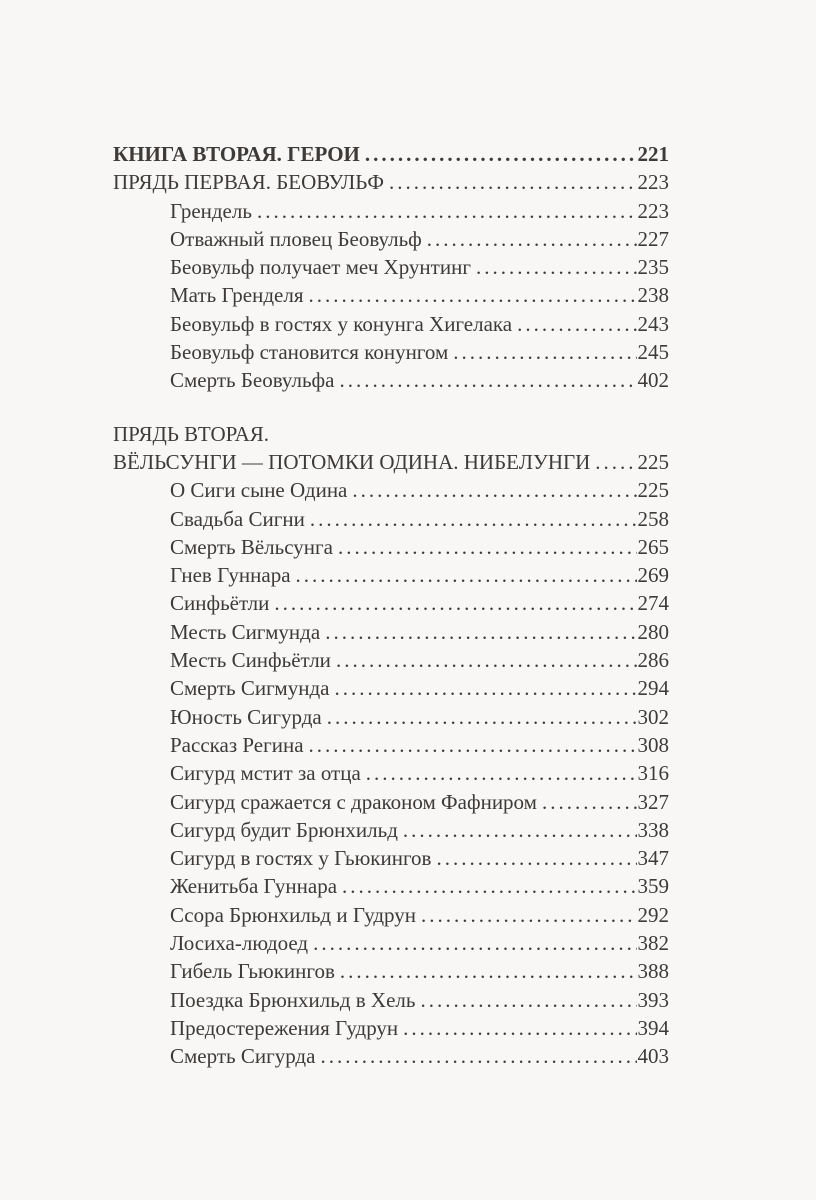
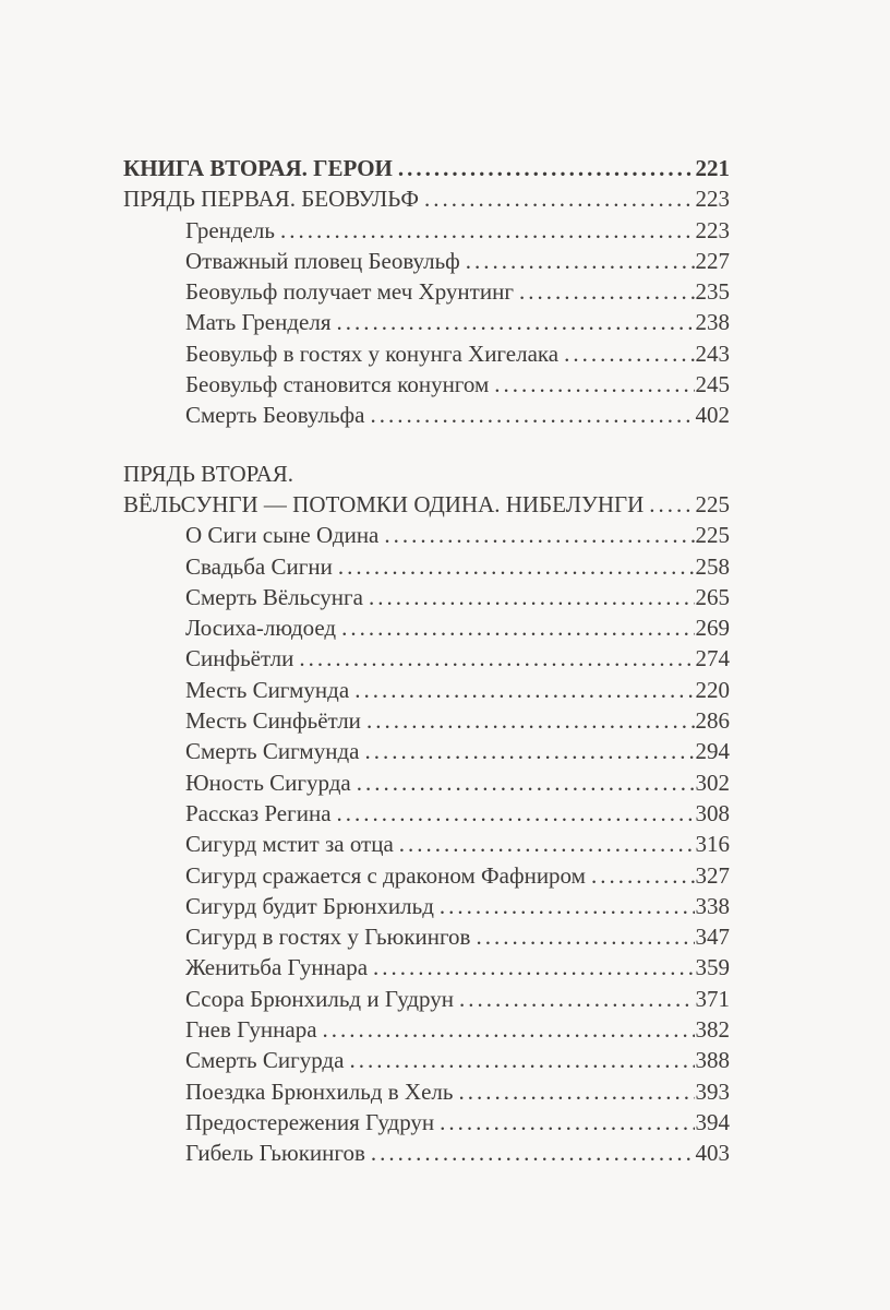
  КНИГА ВТОРАЯ. ГЕРОИ
  221
  ПРЯДЬ ПЕРВАЯ. БЕОВУЛЬФ
  223
  Грендель
  223
  Отважный пловец Беовульф
  227
  Беовульф получает меч Хрунтинг
  235
  Мать Гренделя
  238
  Беовульф в гостях у конунга Хигелака
  243
  Беовульф становится конунгом
  245
  Смерть Беовульфа
  402
  ПРЯДЬ ВТОРАЯ.
  ВЁЛЬСУНГИ — ПОТОМКИ ОДИНА. НИБЕЛУНГИ
  225
  О Сиги сыне Одина
  225
  Свадьба Сигни
  258
  Смерть Вёльсунга
  265
- Гнев Гуннара
+ Лосиха-людоед
  269
  Синфьётли
  274
  Месть Сигмунда
- 280
+ 220
  Месть Синфьётли
  286
  Смерть Сигмунда
  294
  Юность Сигурда
  302
  Рассказ Регина
  308
  Сигурд мстит за отца
  316
  Сигурд сражается с драконом Фафниром
  327
  Сигурд будит Брюнхильд
  338
  Сигурд в гостях у Гьюкингов
  347
  Женитьба Гуннара
  359
  Ссора Брюнхильд и Гудрун
- 292
+ 371
- Лосиха-людоед
+ Гнев Гуннара
  382
- Гибель Гьюкингов
+ Смерть Сигурда
  388
  Поездка Брюнхильд в Хель
  393
  Предостережения Гудрун
  394
- Смерть Сигурда
+ Гибель Гьюкингов
  403
